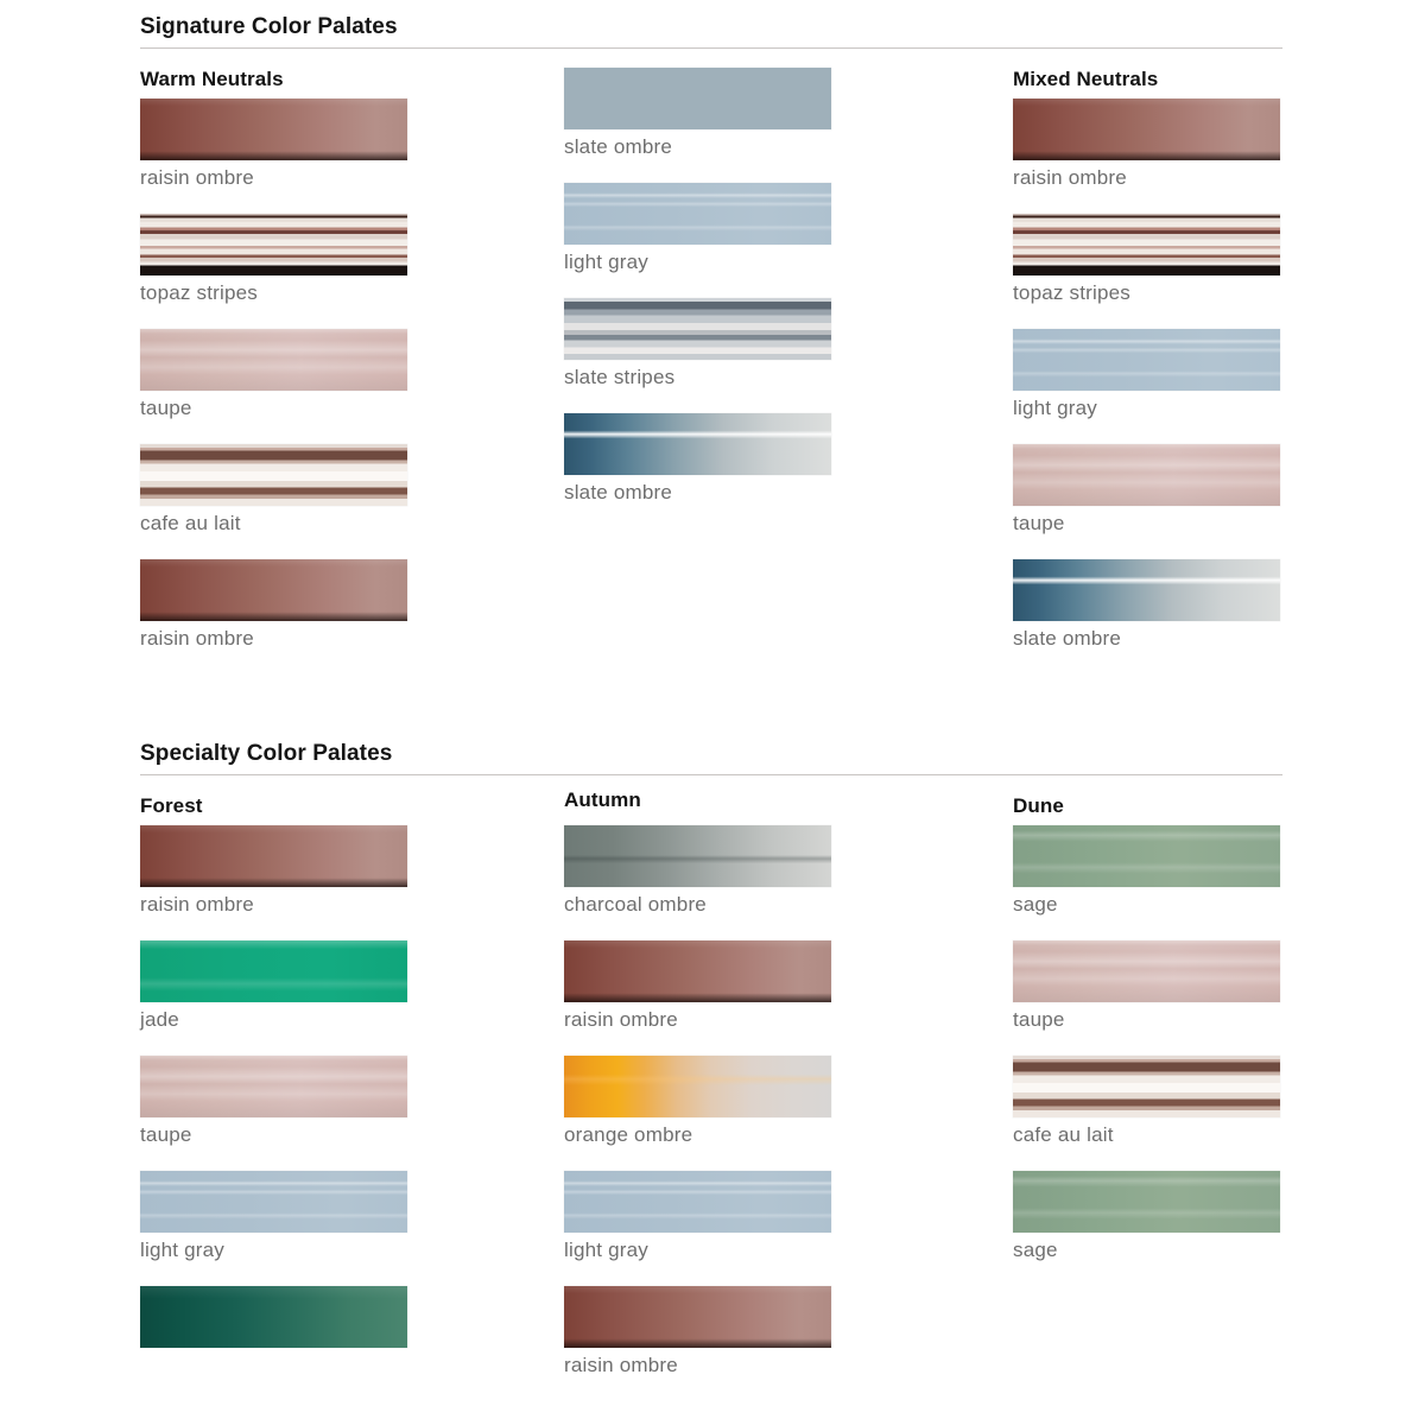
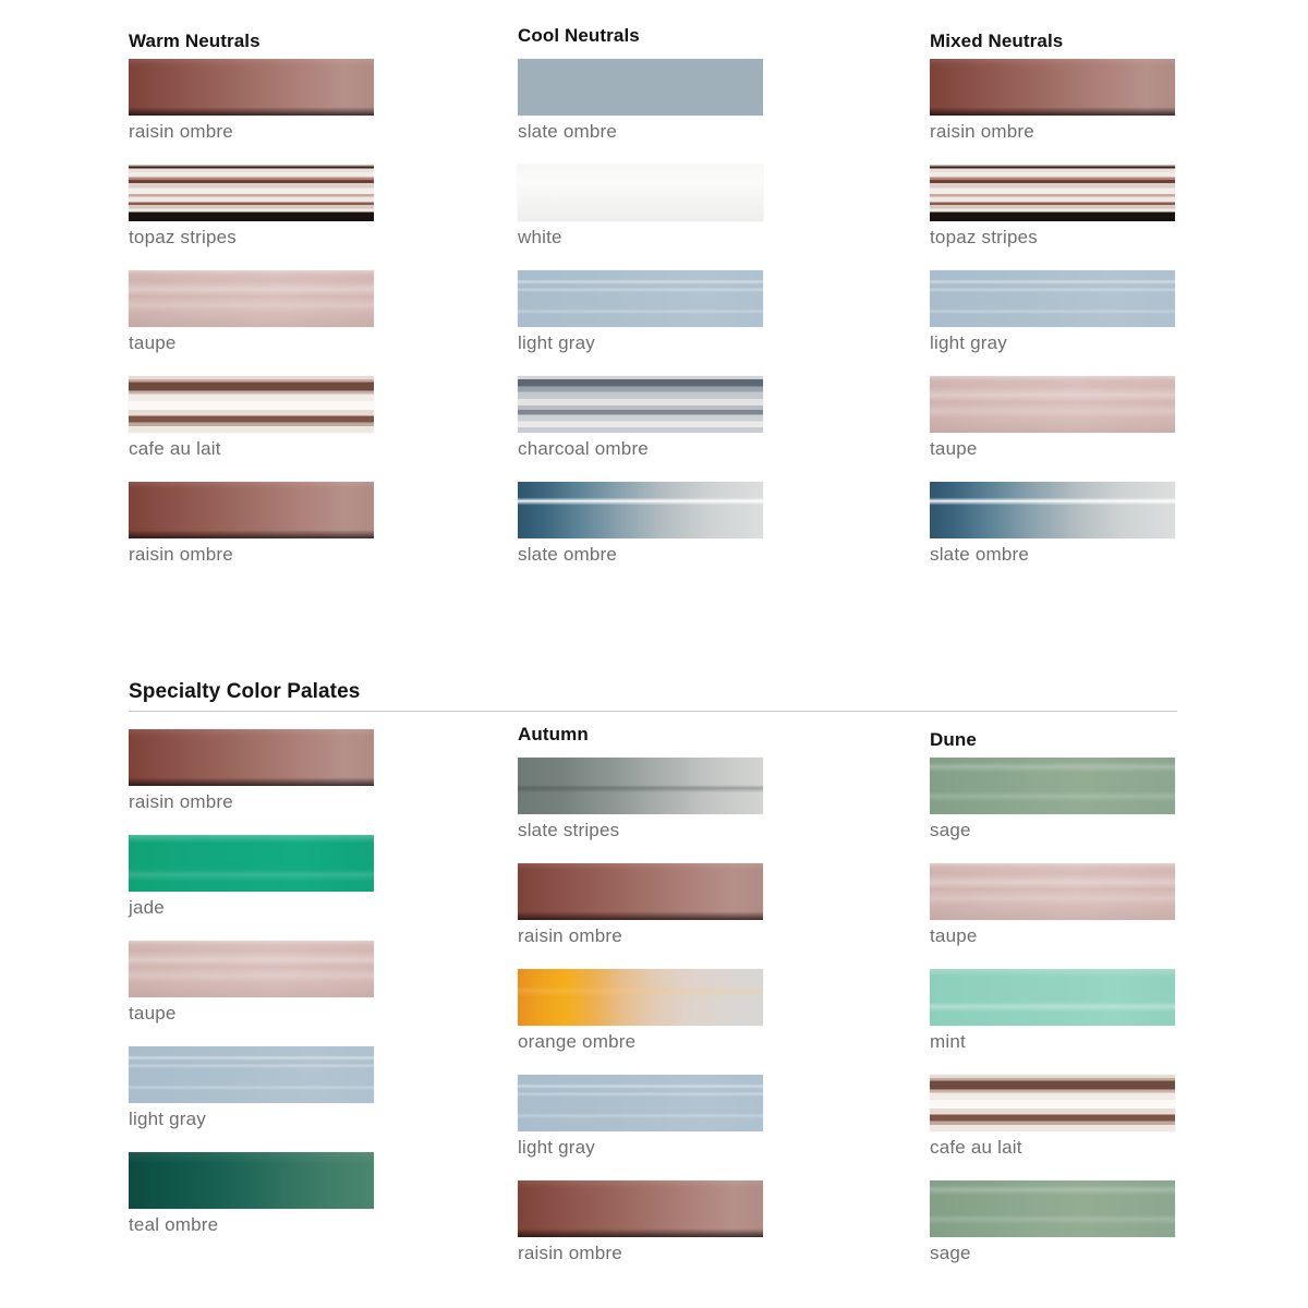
- Signature Color Palates
  Warm Neutrals
  raisin ombre
  topaz stripes
  taupe
  cafe au lait
  raisin ombre
+ Cool Neutrals
  slate ombre
+ white
  light gray
- slate stripes
+ charcoal ombre
  slate ombre
  Mixed Neutrals
  raisin ombre
  topaz stripes
  light gray
  taupe
  slate ombre
  Specialty Color Palates
- Forest
  raisin ombre
  jade
  taupe
  light gray
+ teal ombre
  Autumn
- charcoal ombre
+ slate stripes
  raisin ombre
  orange ombre
  light gray
  raisin ombre
  Dune
  sage
  taupe
+ mint
  cafe au lait
  sage
